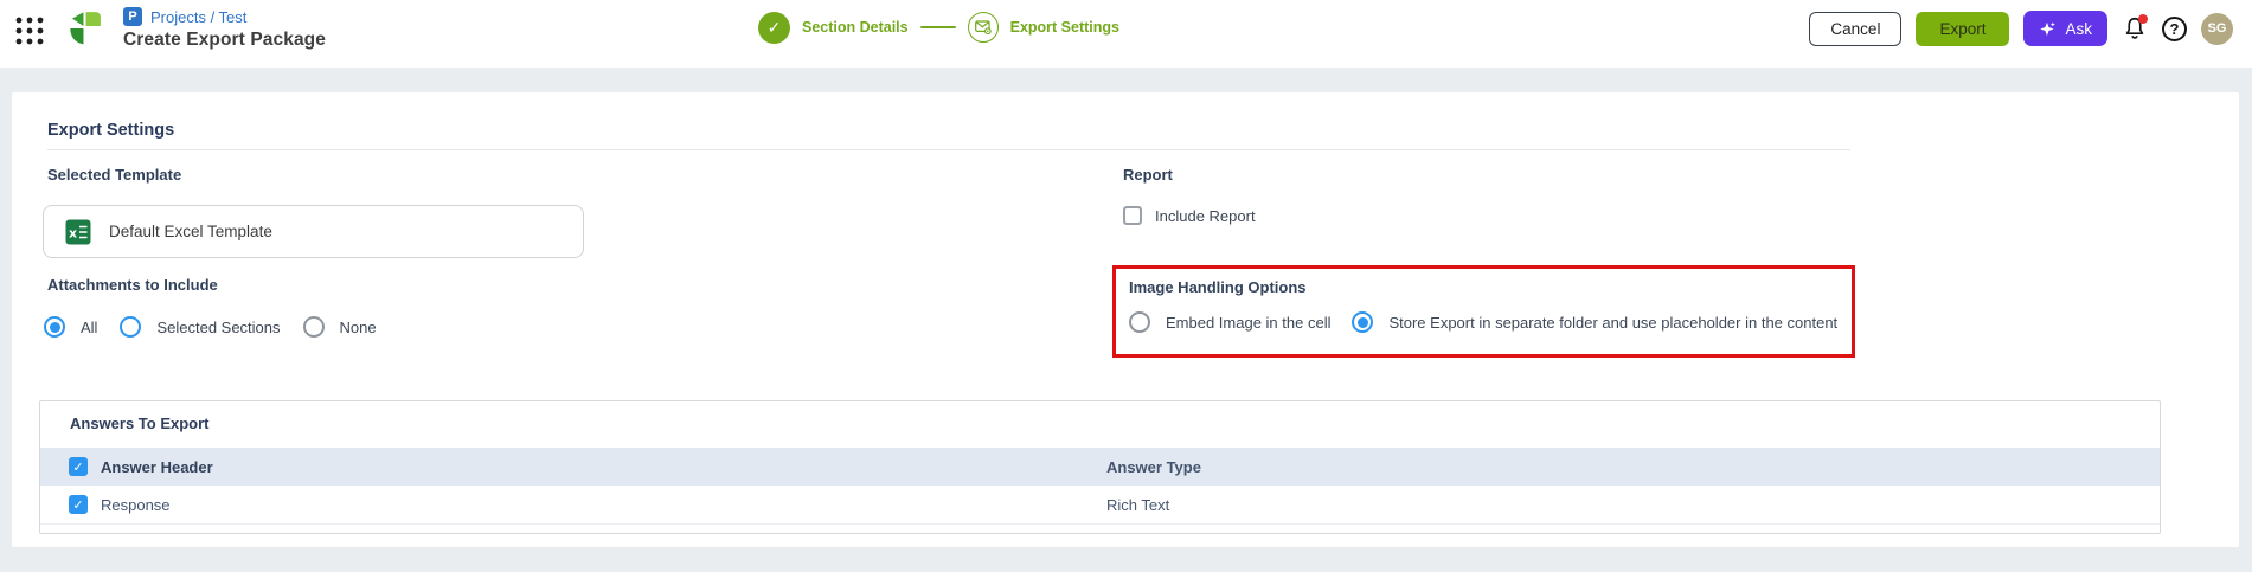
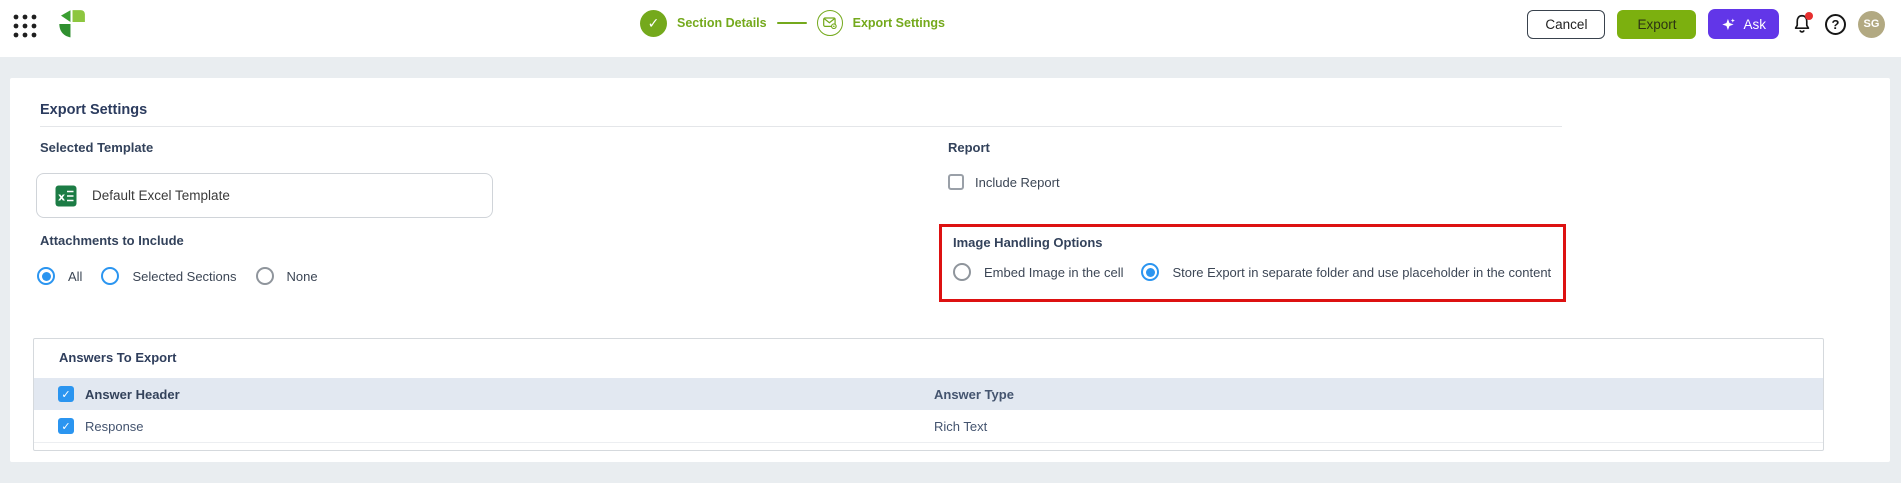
- P
- Projects / Test
- Create Export Package
  ✓
  Section Details
  Export Settings
  Cancel
  Export
  Ask
  ?
  SG
  Export Settings
  Selected Template
  x
  Default Excel Template
  Attachments to Include
  All
  Selected Sections
  None
  Report
  Include Report
  Image Handling Options
  Embed Image in the cell
  Store Export in separate folder and use placeholder in the content
  Answers To Export
  ✓
  Answer Header
  Answer Type
  ✓
  Response
  Rich Text
